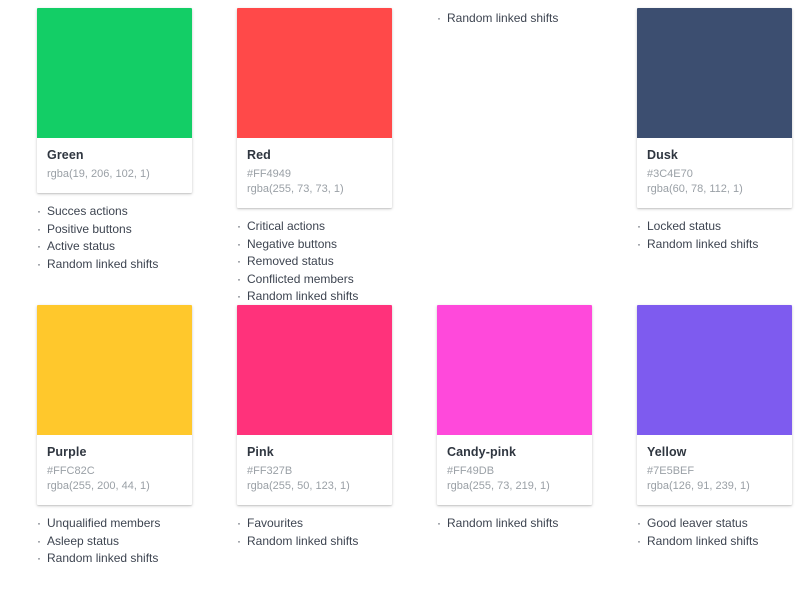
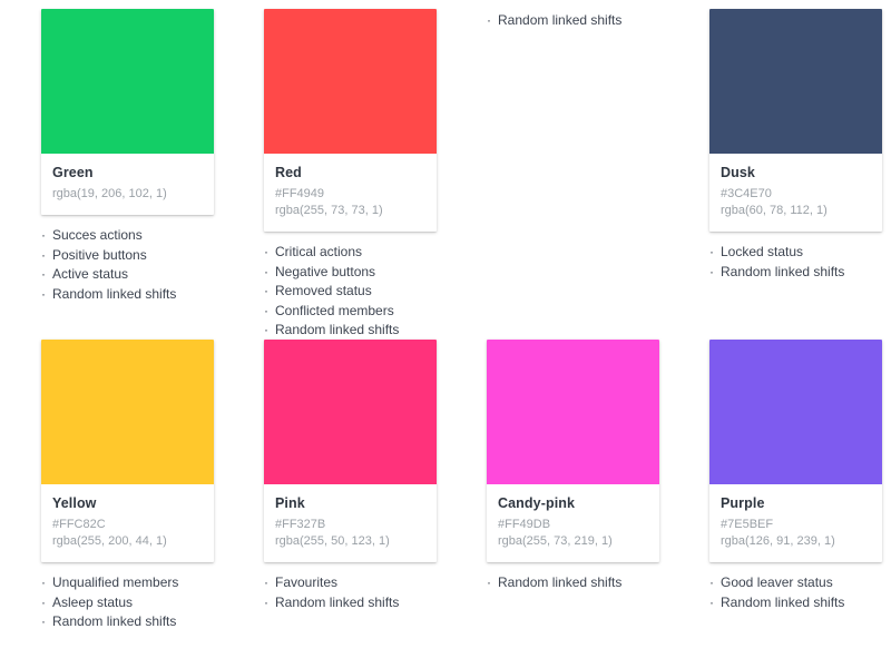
  Green
  rgba(19, 206, 102, 1)
  · Succes actions
  · Positive buttons
  · Active status
  · Random linked shifts
  Red
  #FF4949
  rgba(255, 73, 73, 1)
  · Critical actions
  · Negative buttons
  · Removed status
  · Conflicted members
  · Random linked shifts
  · Random linked shifts
  Dusk
  #3C4E70
  rgba(60, 78, 112, 1)
  · Locked status
  · Random linked shifts
- Purple
+ Yellow
  #FFC82C
  rgba(255, 200, 44, 1)
  · Unqualified members
  · Asleep status
  · Random linked shifts
  Pink
  #FF327B
  rgba(255, 50, 123, 1)
  · Favourites
  · Random linked shifts
  Candy-pink
  #FF49DB
  rgba(255, 73, 219, 1)
  · Random linked shifts
- Yellow
+ Purple
  #7E5BEF
  rgba(126, 91, 239, 1)
  · Good leaver status
  · Random linked shifts
